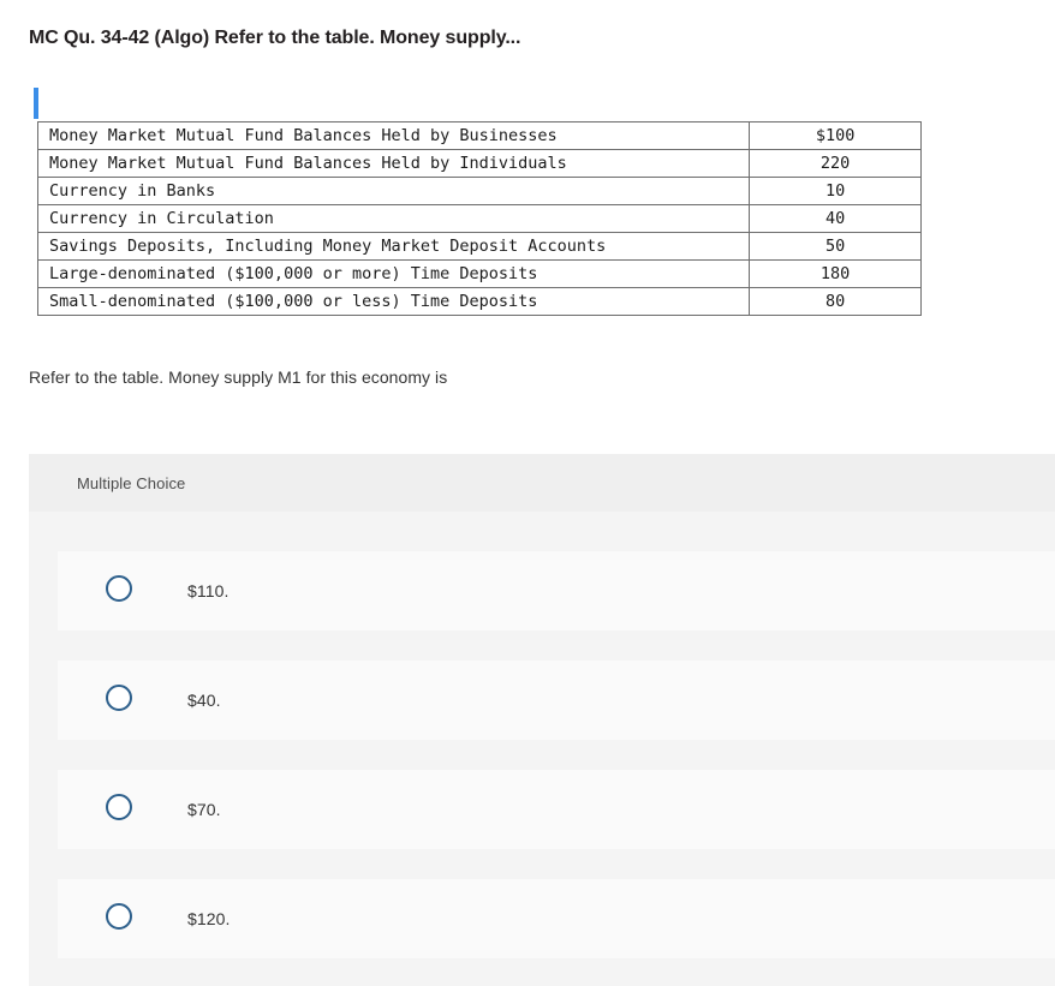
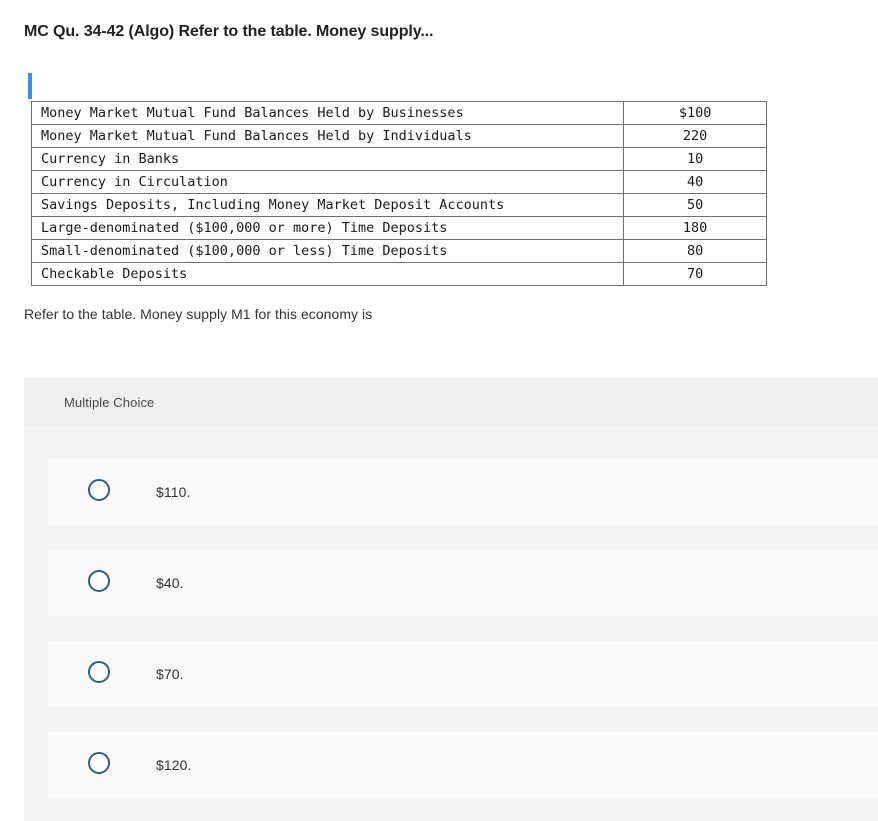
  MC Qu. 34-42 (Algo) Refer to the table. Money supply...
  Money Market Mutual Fund Balances Held by Businesses	$100
  Money Market Mutual Fund Balances Held by Individuals	220
  Currency in Banks	10
  Currency in Circulation	40
  Savings Deposits, Including Money Market Deposit Accounts	50
  Large-denominated ($100,000 or more) Time Deposits	180
  Small-denominated ($100,000 or less) Time Deposits	80
+ Checkable Deposits	70
  Refer to the table. Money supply M1 for this economy is
  Multiple Choice
  $110.
  $40.
  $70.
  $120.
